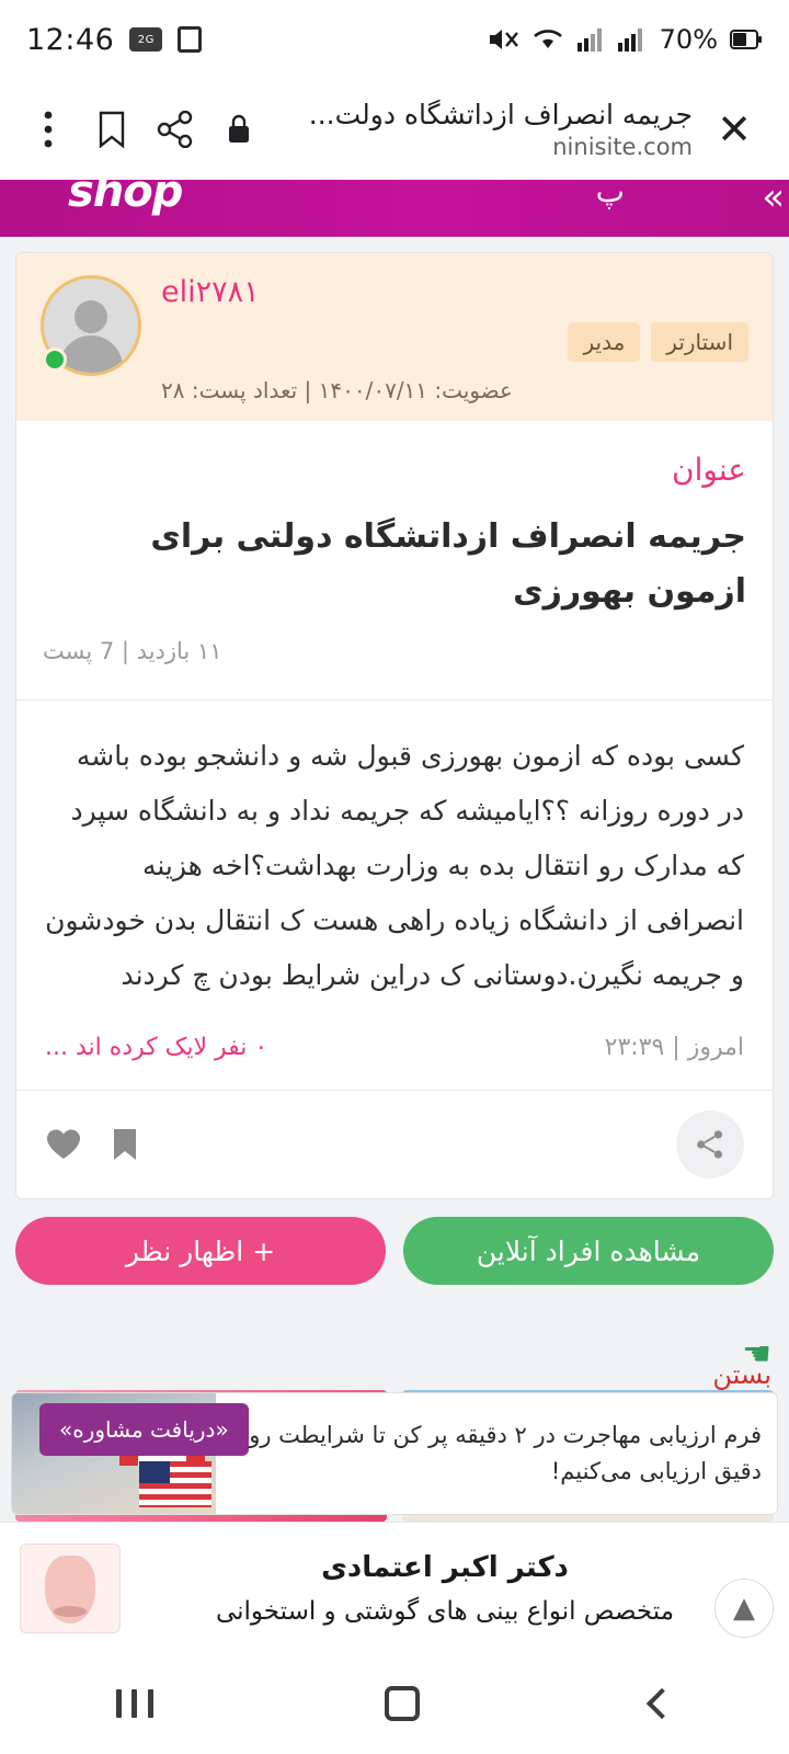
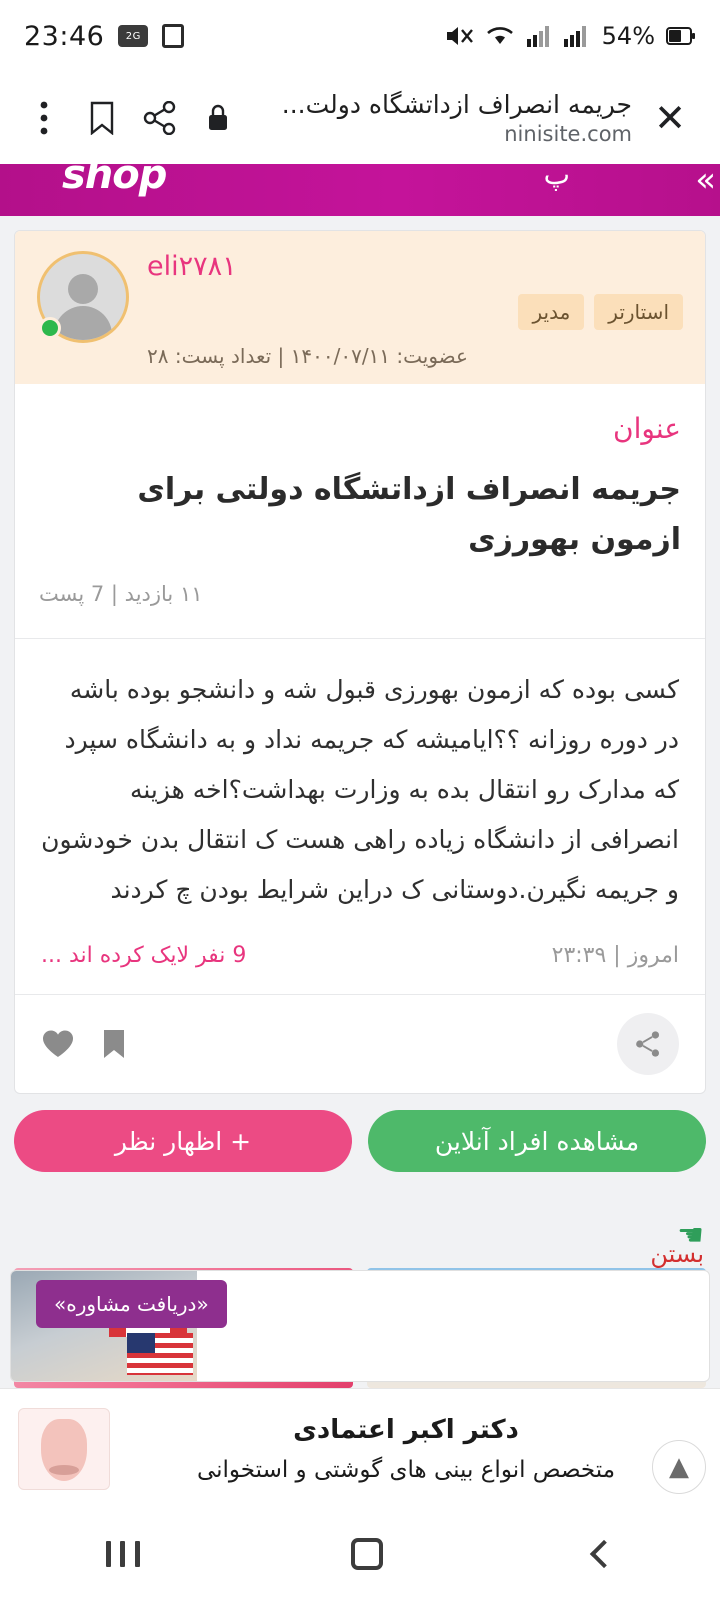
- 12:46
+ 23:46
  2G
- 70%
+ 54%
  جریمه انصراف ازداتشگاه دولت...
  ninisite.com
  ✕
  shop
  پ
  »
  eli۲۷۸۱
  استارتر
  مدیر
  عضویت: ۱۴۰۰/۰۷/۱۱ | تعداد پست: ۲۸
  عنوان
  جریمه انصراف ازداتشگاه دولتی برای ازمون بهورزی
  ۱۱ بازدید | 7 پست
  کسی بوده که ازمون بهورزی قبول شه و دانشجو بوده باشه در دوره روزانه ؟؟ایامیشه که جریمه نداد و به دانشگاه سپرد که مدارک رو انتقال بده به وزارت بهداشت؟اخه هزینه انصرافی از دانشگاه زیاده راهی هست ک انتقال بدن خودشون و جریمه نگیرن.دوستانی ک دراین شرایط بودن چ کردند
  امروز | ۲۳:۳۹
- ۰ نفر لایک کرده اند ...
+ 9 نفر لایک کرده اند ...
  مشاهده افراد آنلاین
  + اظهار نظر
  ☚
  بستن
- فرم ارزیابی مهاجرت در ۲ دقیقه پر کن تا شرایطت رو دقیق ارزیابی می‌کنیم!
  «دریافت مشاوره»
  ▲
  دکتر اکبر اعتمادی
  متخصص انواع بینی های گوشتی و استخوانی
